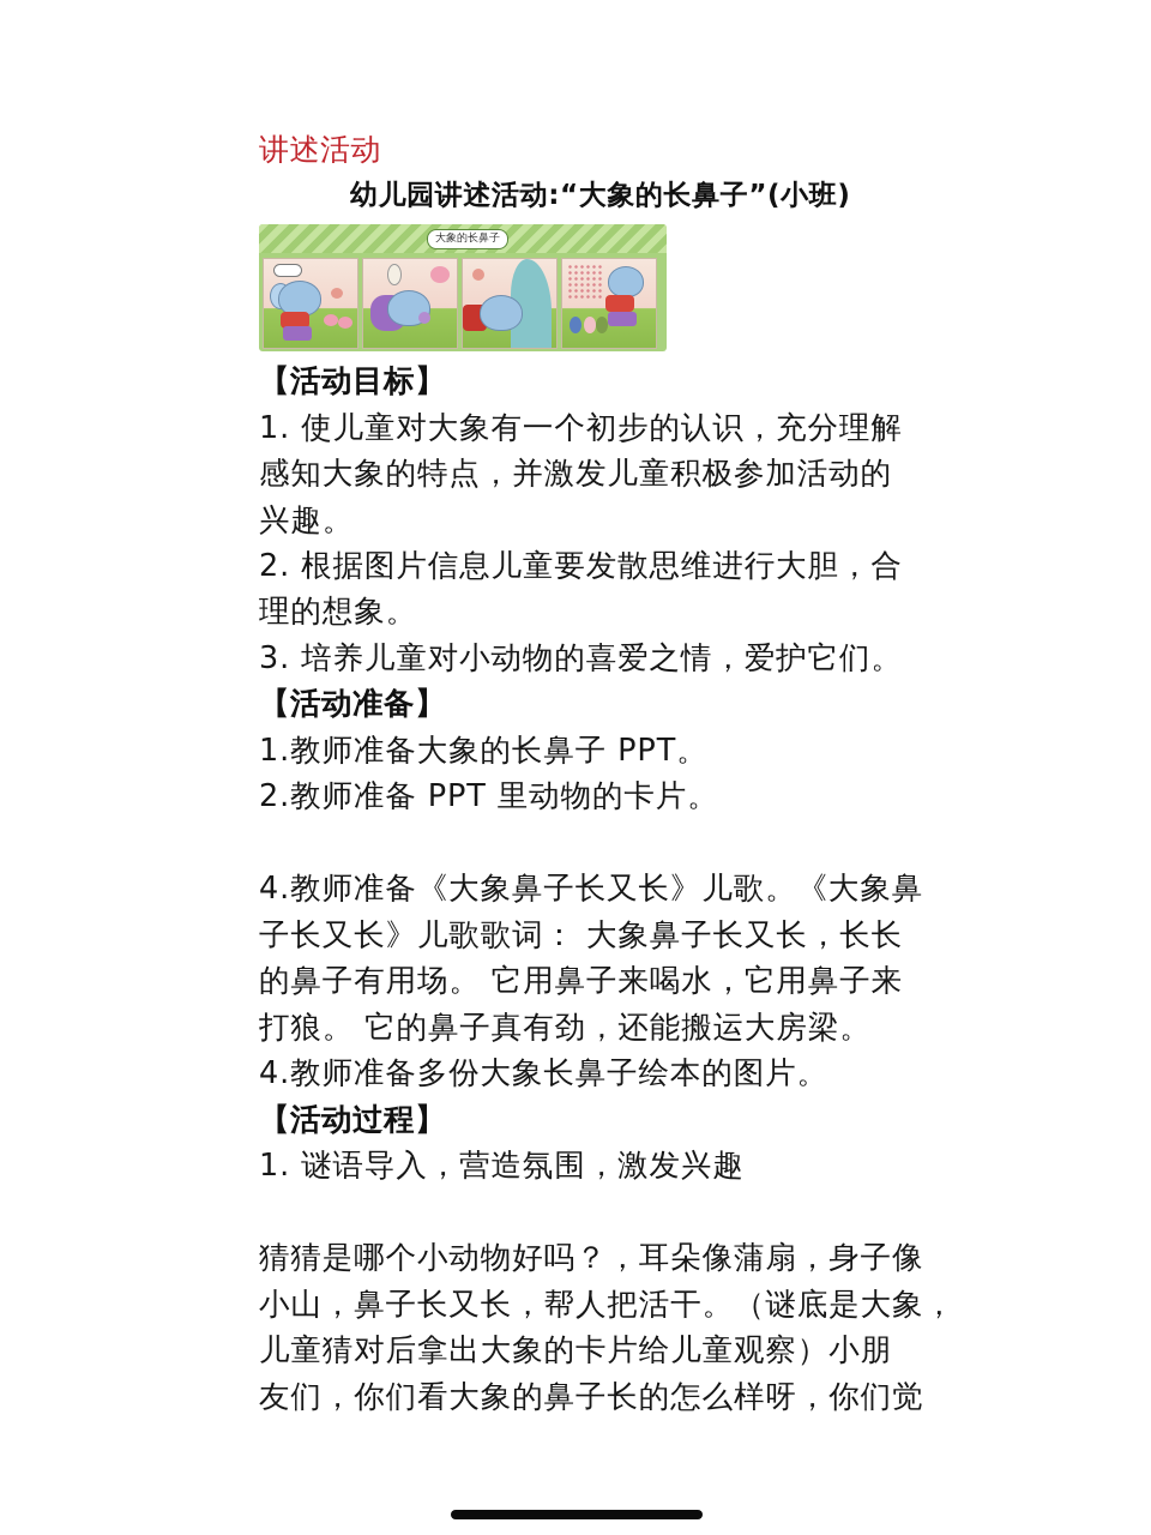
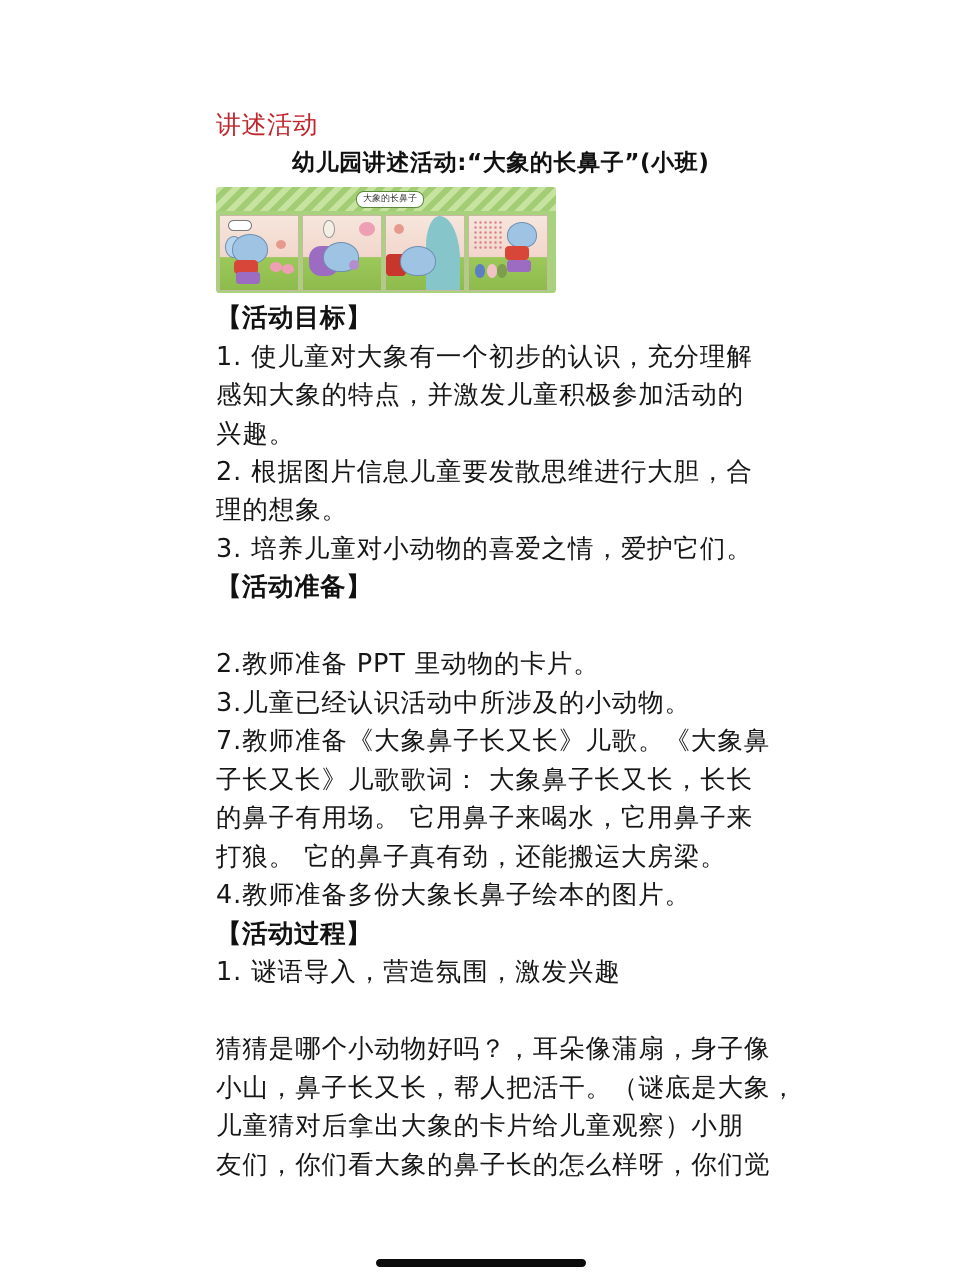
  讲述活动
  幼儿园讲述活动:“大象的长鼻子”(小班)
  大象的长鼻子
  【活动目标】
  1. 使儿童对大象有一个初步的认识，充分理解
  感知大象的特点，并激发儿童积极参加活动的
  兴趣。
  2. 根据图片信息儿童要发散思维进行大胆，合
  理的想象。
  3. 培养儿童对小动物的喜爱之情，爱护它们。
  【活动准备】
- 1.教师准备大象的长鼻子 PPT。
  2.教师准备 PPT 里动物的卡片。
+ 3.儿童已经认识活动中所涉及的小动物。
- 4.教师准备《大象鼻子长又长》儿歌。《大象鼻
+ 7.教师准备《大象鼻子长又长》儿歌。《大象鼻
  子长又长》儿歌歌词： 大象鼻子长又长，长长
  的鼻子有用场。 它用鼻子来喝水，它用鼻子来
  打狼。 它的鼻子真有劲，还能搬运大房梁。
  4.教师准备多份大象长鼻子绘本的图片。
  【活动过程】
  1. 谜语导入，营造氛围，激发兴趣
  猜猜是哪个小动物好吗？，耳朵像蒲扇，身子像
  小山，鼻子长又长，帮人把活干。（谜底是大象，
  儿童猜对后拿出大象的卡片给儿童观察）小朋
  友们，你们看大象的鼻子长的怎么样呀，你们觉
